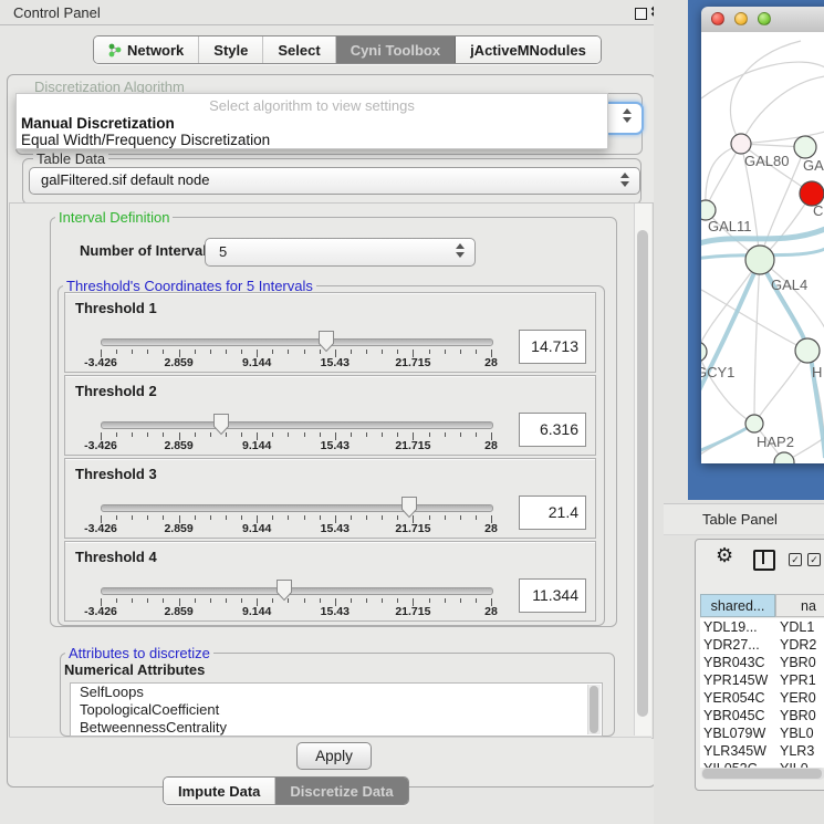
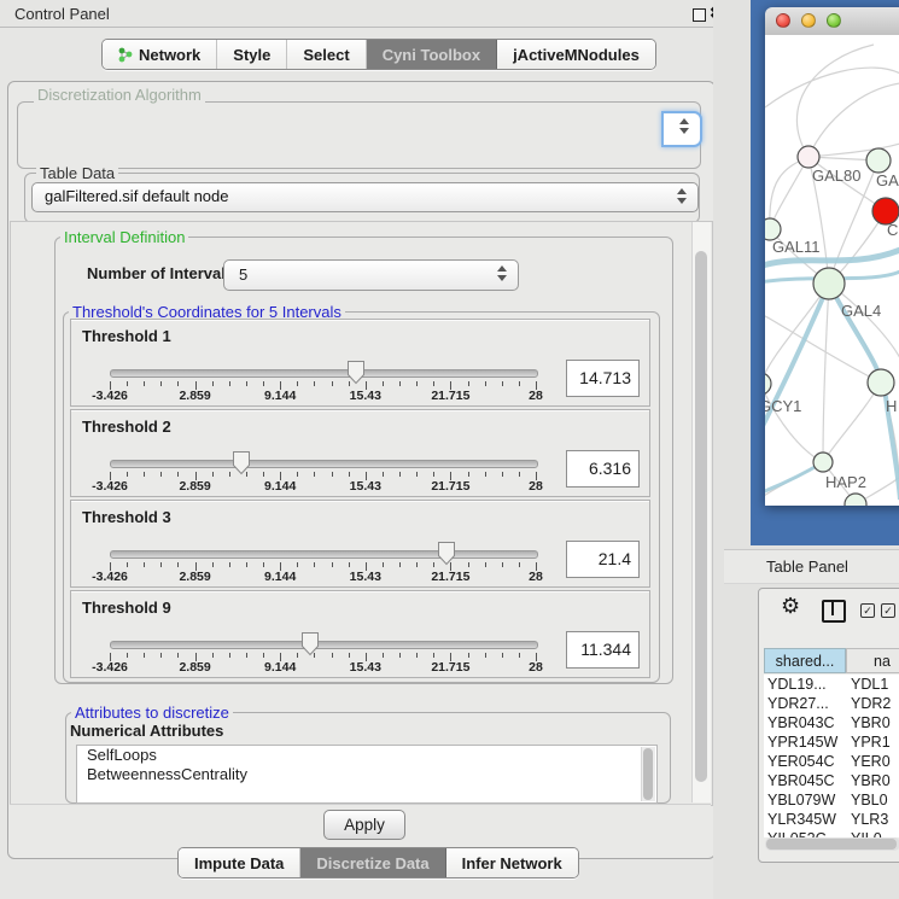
  Control Panel
  Network
  Style
  Select
  Cyni Toolbox
  jActiveMNodules
  Discretization Algorithm
- Select algorithm to view settings
- Manual Discretization
- Equal Width/Frequency Discretization
  Table Data
  galFiltered.sif default node
  Interval Definition
  Number of Interva
  5
  Threshold's Coordinates for 5 Intervals
  Threshold 1
  -3.426
  2.859
  9.144
  15.43
  21.715
  28
  14.713
  Threshold 2
  -3.426
  2.859
  9.144
  15.43
  21.715
  28
  6.316
  Threshold 3
  -3.426
  2.859
  9.144
  15.43
  21.715
  28
  21.4
- Threshold 4
+ Threshold 9
  -3.426
  2.859
  9.144
  15.43
  21.715
  28
  11.344
  Attributes to discretize
  Numerical Attributes
  SelfLoops
- TopologicalCoefficient
  BetweennessCentrality
  Apply
  Impute Data
  Discretize Data
+ Infer Network
  GAL80
  GA
  C
  GAL11
  GAL4
  GCY1
  H
  HAP2
  Table Panel
  ⚙
  ✓
  ✓
  shared...
  na
  YDL19...
  YDL1
  YDR27...
  YDR2
  YBR043C
  YBR0
  YPR145W
  YPR1
  YER054C
  YER0
  YBR045C
  YBR0
  YBL079W
  YBL0
  YLR345W
  YLR3
